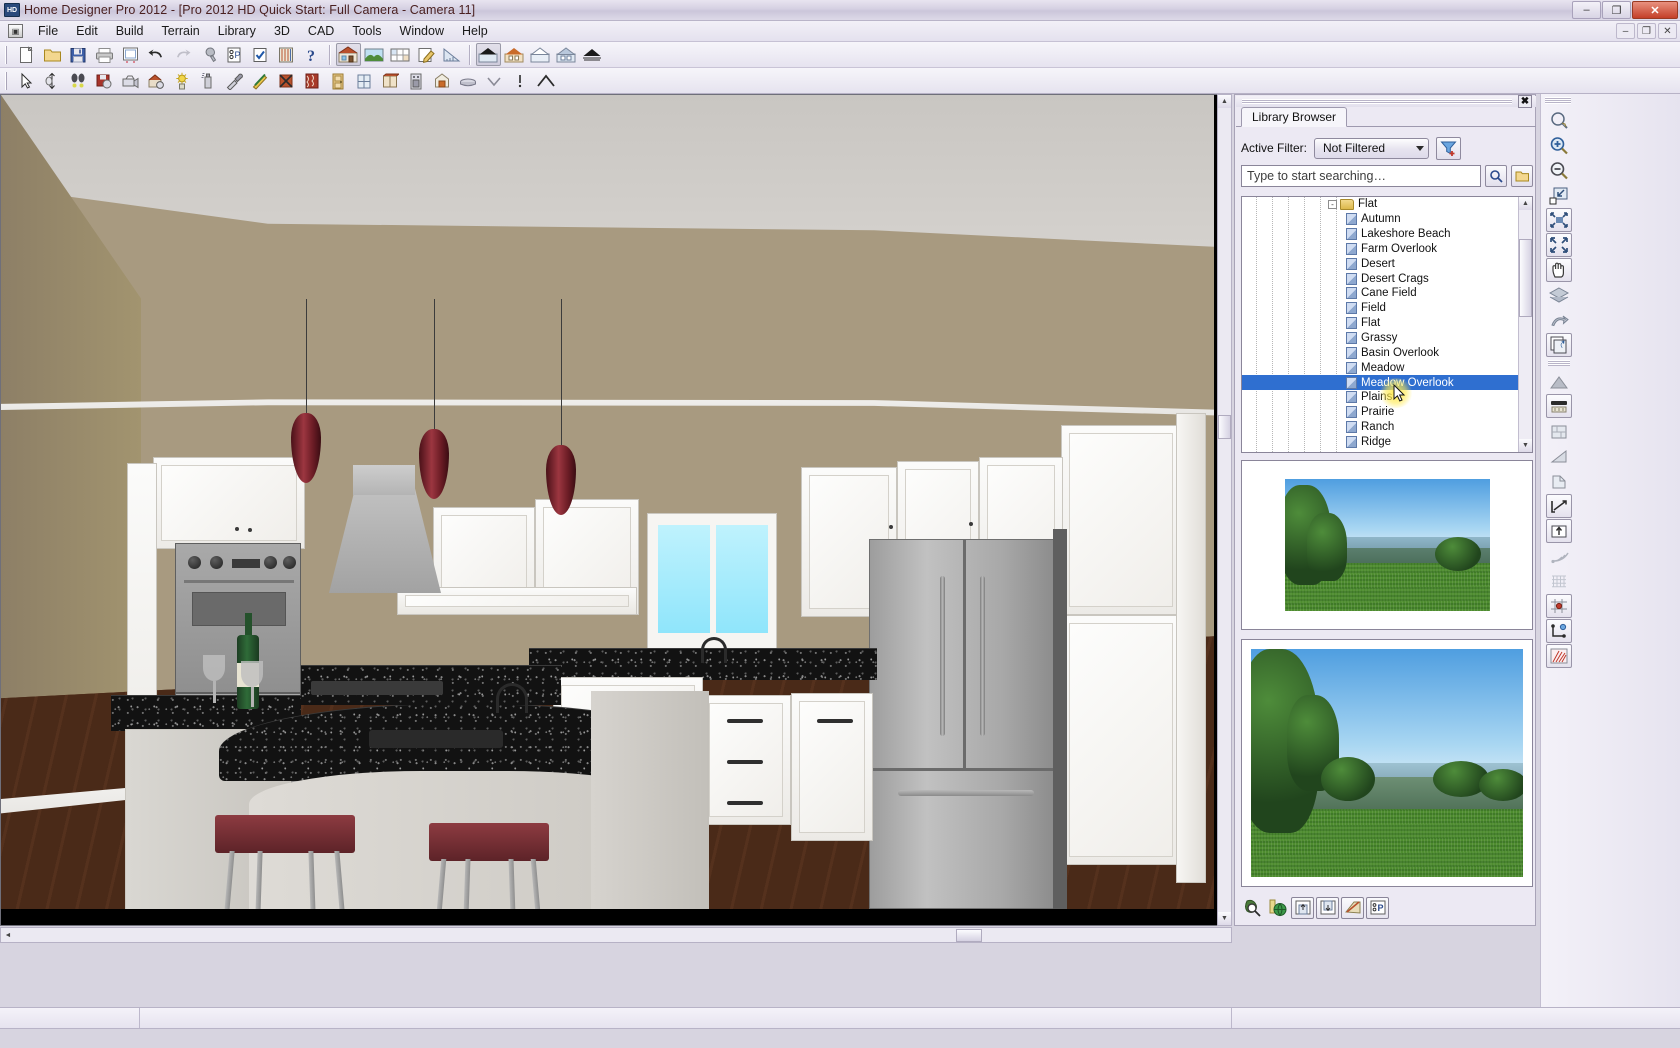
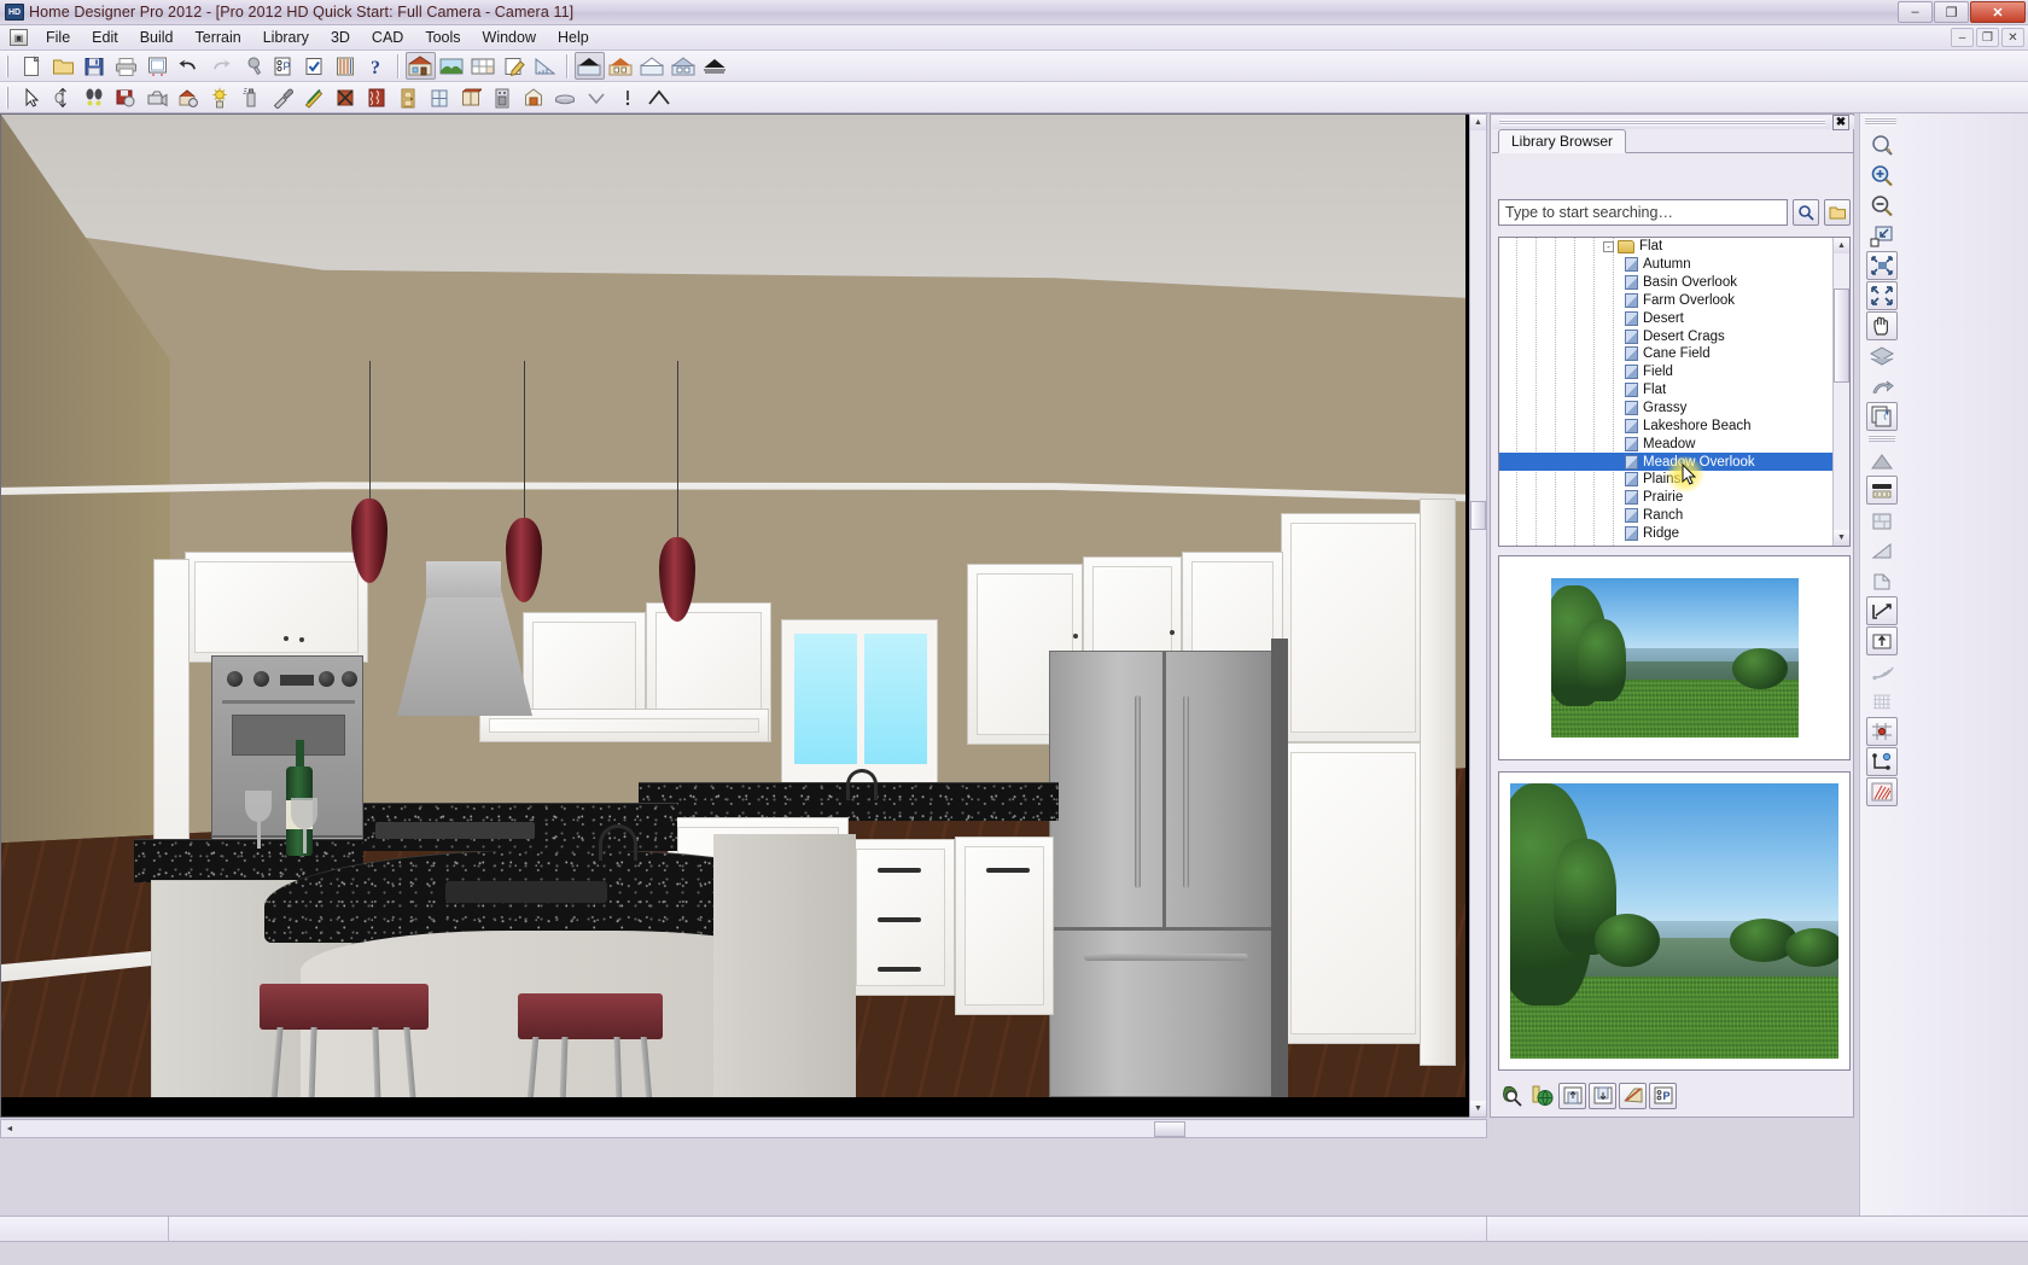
  Home Designer Pro 2012 - [Pro 2012 HD Quick Start: Full Camera - Camera 11]
  –
  ❐
  ✕
  ▣
  File
  Edit
  Build
  Terrain
  Library
  3D
  CAD
  Tools
  Window
  Help
  –
  ❐
  ✕
  P
  ?
  ✖
  Library Browser
- Active Filter:
- Not Filtered
  Type to start searching…
  -
  Flat
  Autumn
- Lakeshore Beach
+ Basin Overlook
  Farm Overlook
  Desert
  Desert Crags
  Cane Field
  Field
  Flat
  Grassy
- Basin Overlook
+ Lakeshore Beach
  Meadow
  Mea Overlook
  Prairie
  Ranch
  Ridge
  P
